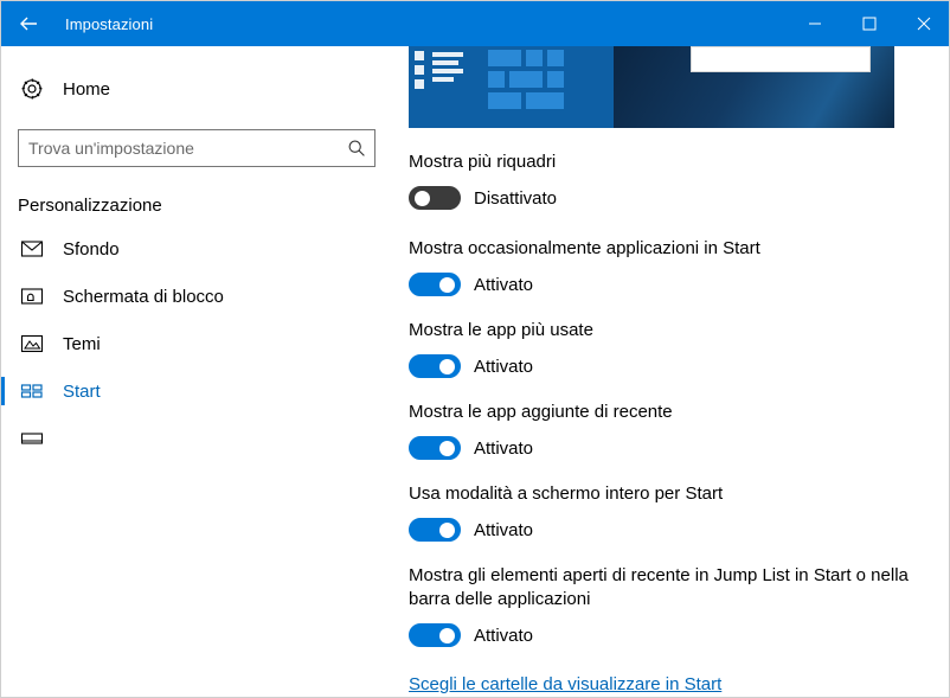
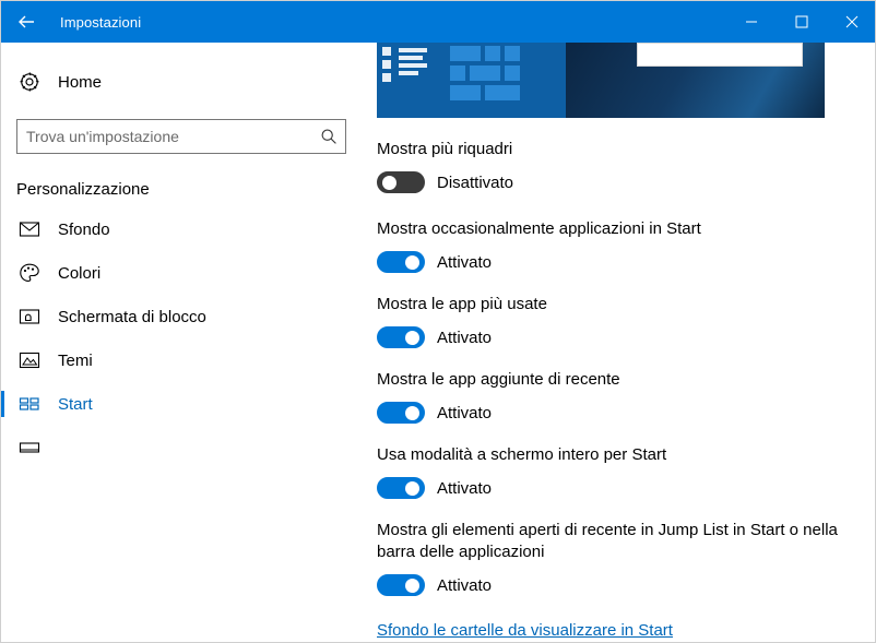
  Impostazioni
  Home
  Trova un'impostazione
  Personalizzazione
  Sfondo
+ Colori
  Schermata di blocco
  Temi
  Start
  Mostra più riquadri
  Disattivato
  Mostra occasionalmente applicazioni in Start
  Attivato
  Mostra le app più usate
  Attivato
  Mostra le app aggiunte di recente
  Attivato
  Usa modalità a schermo intero per Start
  Attivato
  Mostra gli elementi aperti di recente in Jump List in Start o nella barra delle applicazioni
  Attivato
- Scegli le cartelle da visualizzare in Start
+ Sfondo le cartelle da visualizzare in Start
